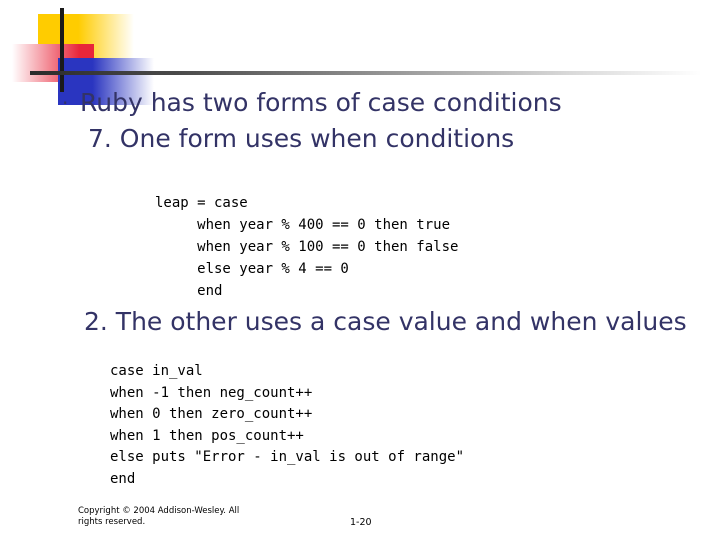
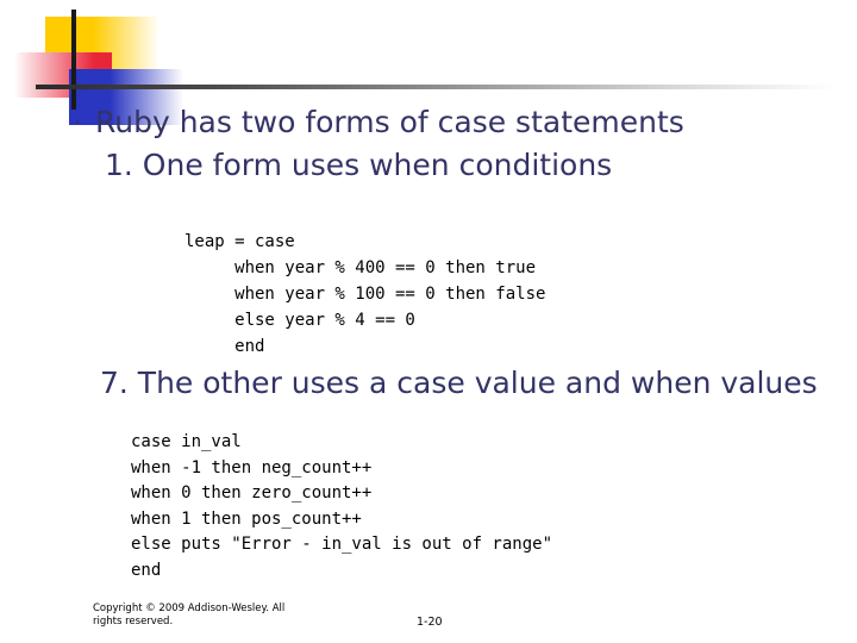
  ·
- Ruby has two forms of case conditions
+ Ruby has two forms of case statements
- 7. One form uses when conditions
+ 1. One form uses when conditions
  leap = case
  when year % 400 == 0 then true
  when year % 100 == 0 then false
  else year % 4 == 0
  end
- 2. The other uses a case value and when values
+ 7. The other uses a case value and when values
  case in_val
  when -1 then neg_count++
  when 0 then zero_count++
  when 1 then pos_count++
  else puts "Error - in_val is out of range"
  end
- Copyright © 2004 Addison-Wesley. All rights reserved.
+ Copyright © 2009 Addison-Wesley. All rights reserved.
  1-20
